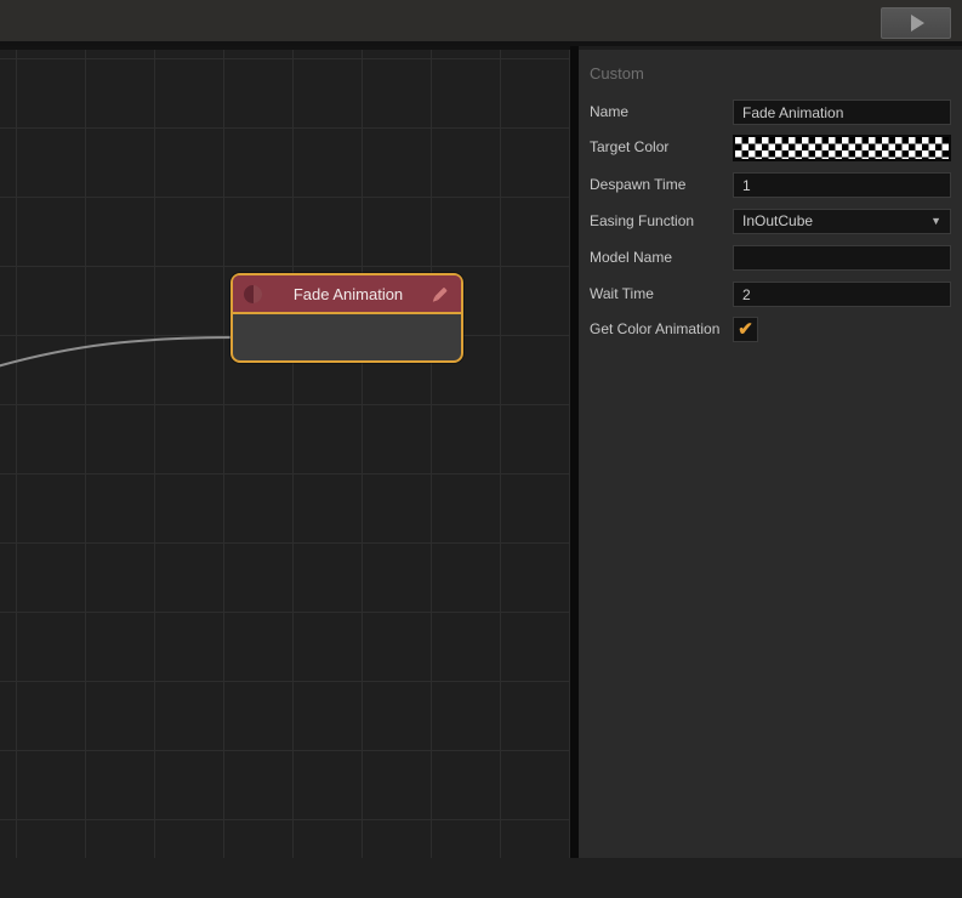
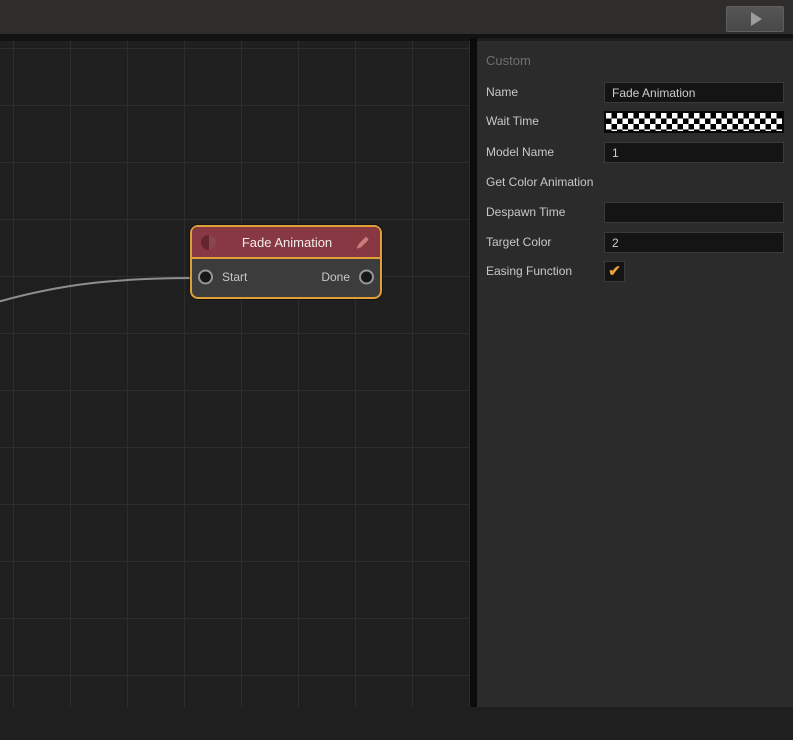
  Fade Animation
+ Start
+ Done
  Custom
  Name
  Fade Animation
- Target Color
+ Wait Time
- Despawn Time
+ Model Name
  1
- Easing Function
+ Get Color Animation
- InOutCube
- ▼
- Model Name
+ Despawn Time
- Wait Time
+ Target Color
  2
- Get Color Animation
+ Easing Function
  ✔
